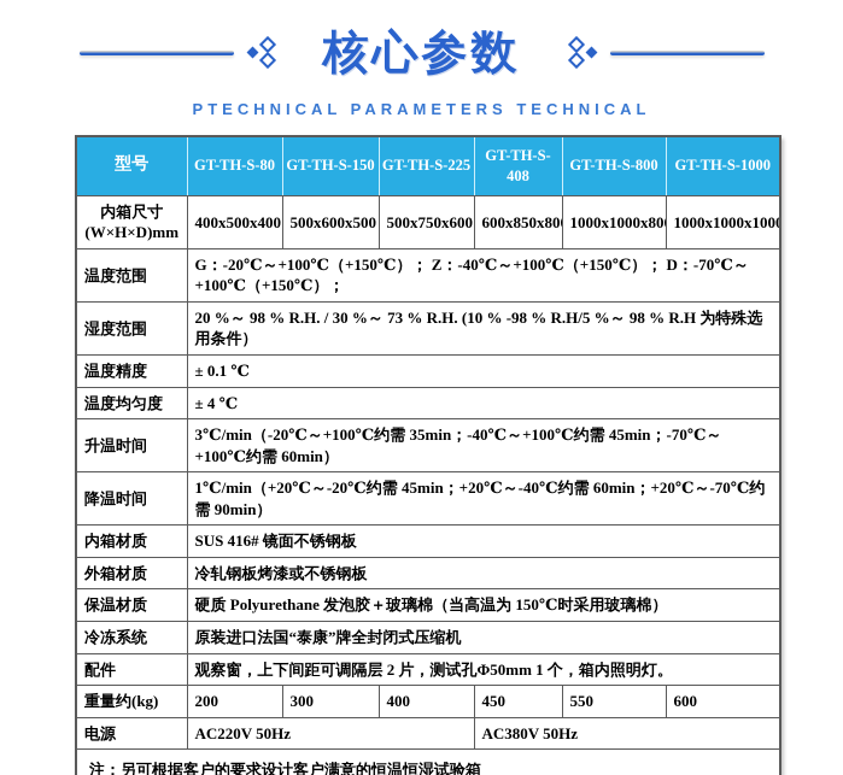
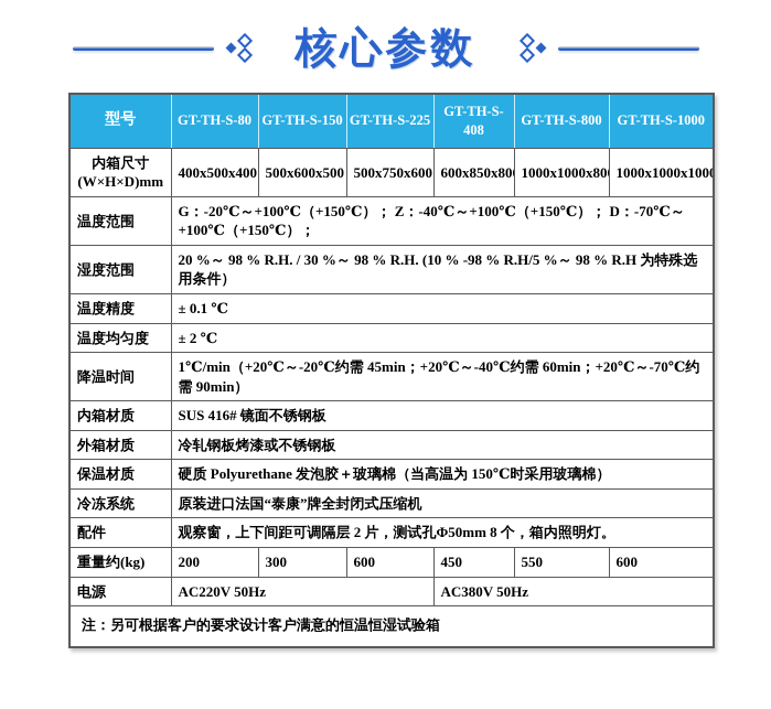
  核心参数
- PTECHNICAL PARAMETERS TECHNICAL
  型号	GT-TH-S-80	GT-TH-S-150	GT-TH-S-225	GT-TH-S-408	GT-TH-S-800	GT-TH-S-1000
  内箱尺寸 (W×H×D)mm	400x500x400	500x600x500	500x750x600	600x850x80	1000x1000x80	1000x1000x1000
  温度范围	G：-20℃～+100℃（+150℃）； Z：-40℃～+100℃（+150℃）； D：-70℃～+100℃（+150℃）；
- 湿度范围	20 %～ 98 % R.H. / 30 %～ 73 % R.H. (10 % -98 % R.H/5 %～ 98 % R.H 为特殊选用条件）
+ 湿度范围	20 %～ 98 % R.H. / 30 %～ 98 % R.H. (10 % -98 % R.H/5 %～ 98 % R.H 为特殊选用条件）
  温度精度	± 0.1 ℃
- 温度均匀度	± 4 ℃
+ 温度均匀度	± 2 ℃
- 升温时间	3℃/min（-20℃～+100℃约需 35min；-40℃～+100℃约需 45min；-70℃～+100℃约需 60min）
  降温时间	1℃/min（+20℃～-20℃约需 45min；+20℃～-40℃约需 60min；+20℃～-70℃约需 90min）
  内箱材质	SUS 416# 镜面不锈钢板
  外箱材质	冷轧钢板烤漆或不锈钢板
  保温材质	硬质 Polyurethane 发泡胶＋玻璃棉（当高温为 150℃时采用玻璃棉）
  冷冻系统	原装进口法国“泰康”牌全封闭式压缩机
- 配件	观察窗，上下间距可调隔层 2 片，测试孔Φ50mm 1 个，箱内照明灯。
+ 配件	观察窗，上下间距可调隔层 2 片，测试孔Φ50mm 8 个，箱内照明灯。
- 重量约(kg)	200	300	400	450	550	600
+ 重量约(kg)	200	300	600	450	550	600
  电源	AC220V 50Hz	AC380V 50Hz
  注：另可根据客户的要求设计客户满意的恒温恒湿试验箱
